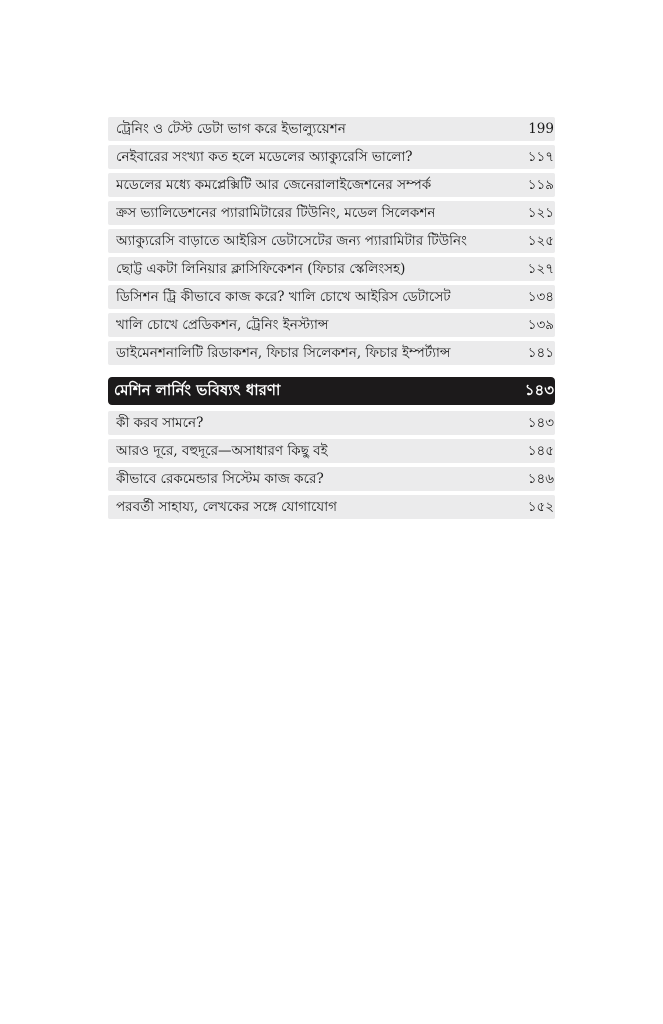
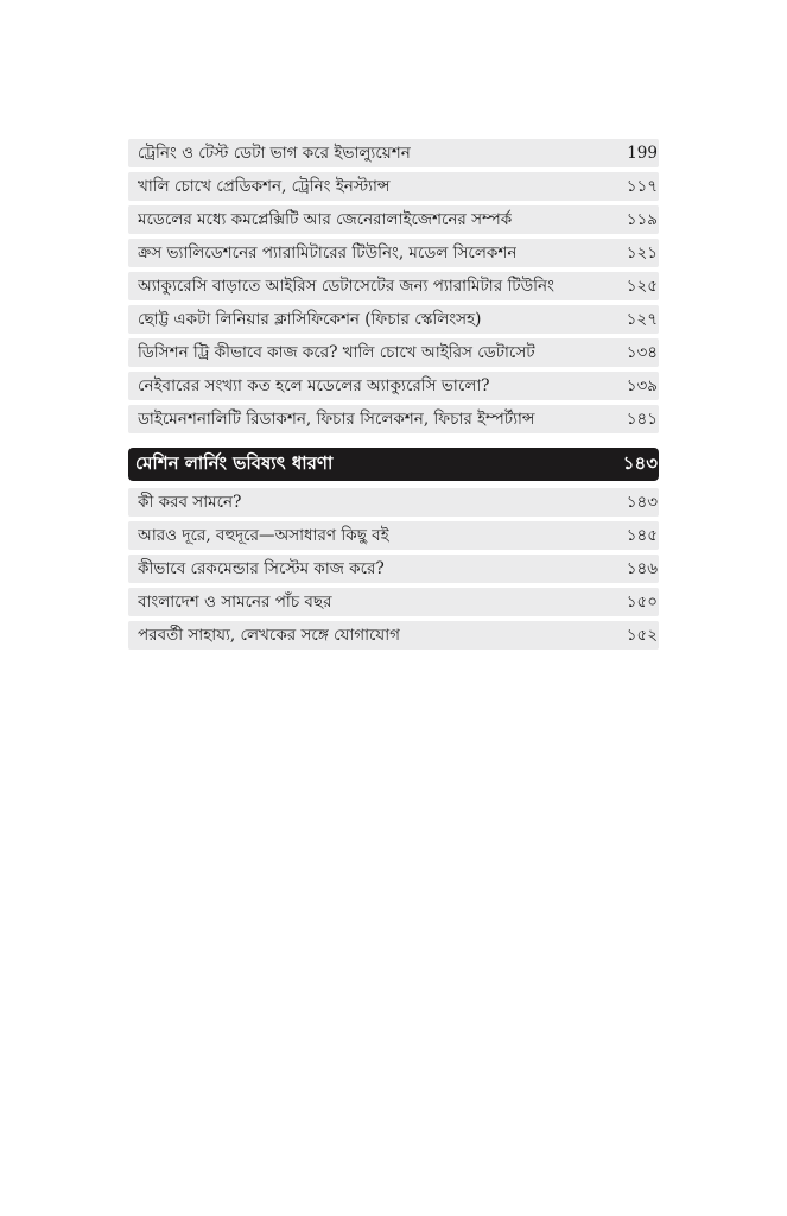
  ট্রেনিং ও টেস্ট ডেটা ভাগ করে ইভাল্যুয়েশন
  199
- নেইবারের সংখ্যা কত হলে মডেলের অ্যাক্যুরেসি ভালো?
+ খালি চোখে প্রেডিকশন, ট্রেনিং ইনস্ট্যান্স
  ১১৭
  মডেলের মধ্যে কমপ্লেক্সিটি আর জেনেরালাইজেশনের সম্পর্ক
  ১১৯
  ক্রস ভ্যালিডেশনের প্যারামিটারের টিউনিং, মডেল সিলেকশন
  ১২১
  অ্যাক্যুরেসি বাড়াতে আইরিস ডেটাসেটের জন্য প্যারামিটার টিউনিং
  ১২৫
  ছোট্ট একটা লিনিয়ার ক্লাসিফিকেশন (ফিচার স্কেলিংসহ)
  ১২৭
  ডিসিশন ট্রি কীভাবে কাজ করে? খালি চোখে আইরিস ডেটাসেট
  ১৩৪
- খালি চোখে প্রেডিকশন, ট্রেনিং ইনস্ট্যান্স
+ নেইবারের সংখ্যা কত হলে মডেলের অ্যাক্যুরেসি ভালো?
  ১৩৯
  ডাইমেনশনালিটি রিডাকশন, ফিচার সিলেকশন, ফিচার ইম্পর্ট্যান্স
  ১৪১
  মেশিন লার্নিং ভবিষ্যৎ ধারণা
  ১৪৩
  কী করব সামনে?
  ১৪৩
  আরও দূরে, বহুদূরে—অসাধারণ কিছু বই
  ১৪৫
  কীভাবে রেকমেন্ডার সিস্টেম কাজ করে?
  ১৪৬
+ বাংলাদেশ ও সামনের পাঁচ বছর
+ ১৫০
  পরবর্তী সাহায্য, লেখকের সঙ্গে যোগাযোগ
  ১৫২
